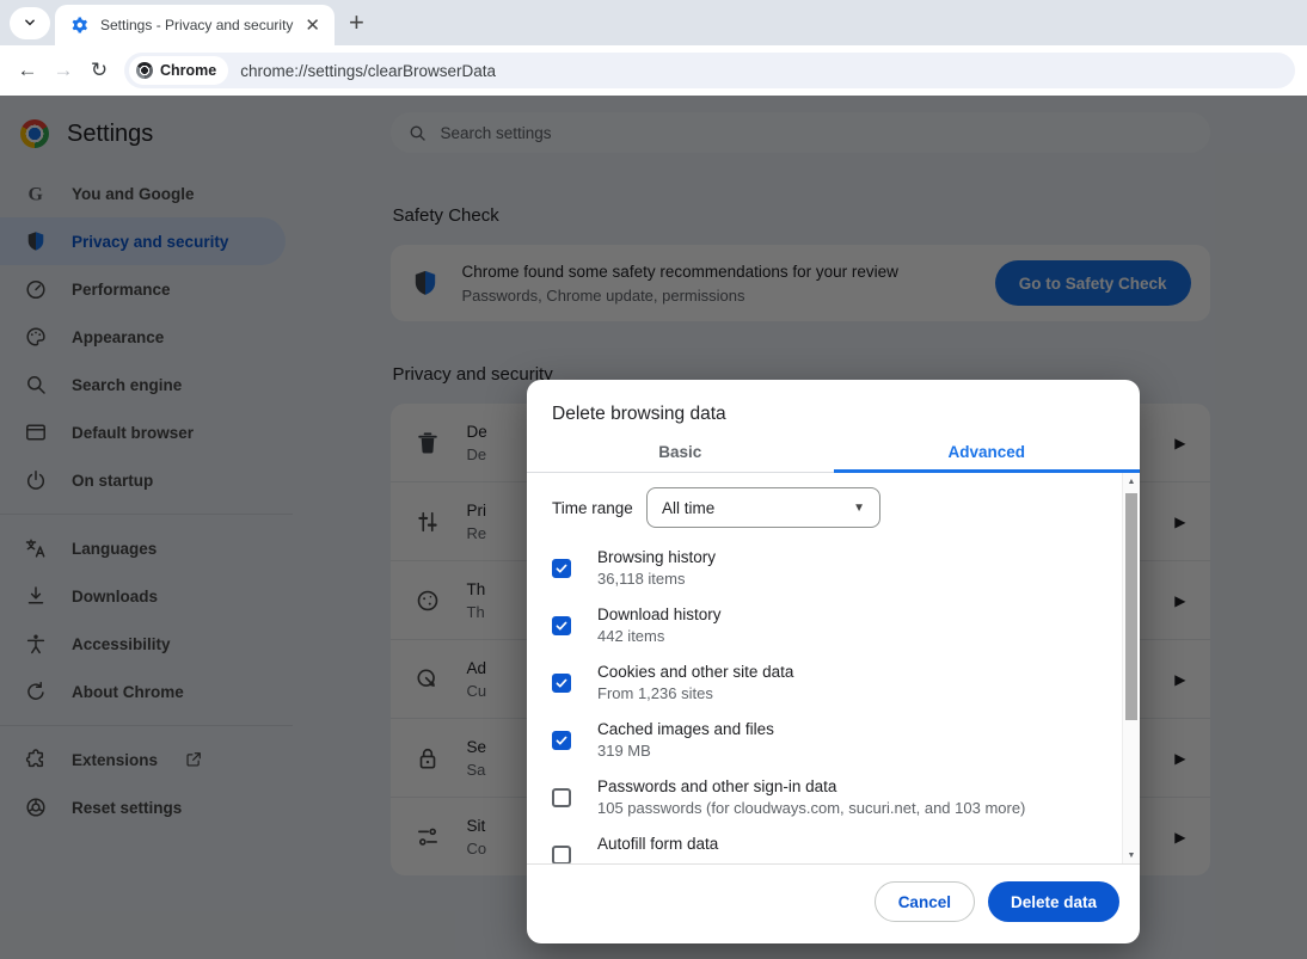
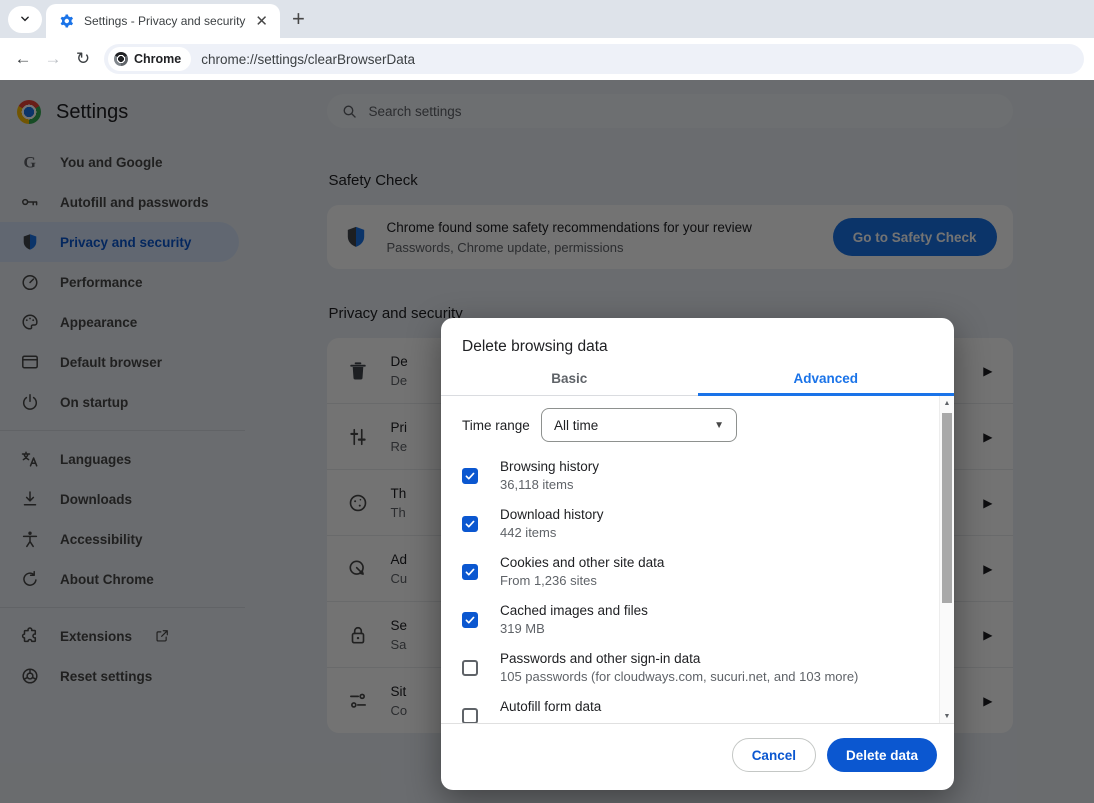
  Settings - Privacy and security
  ✕
  +
  ←
  →
  ↻
  Chrome
  chrome://settings/clearBrowserData
  Settings
  G
  You and Google
+ Autofill and passwords
  Privacy and security
  Performance
  Appearance
- Search engine
  Default browser
  On startup
  Languages
  Downloads
  Accessibility
  About Chrome
  Extensions
  Reset settings
  Search settings
  Safety Check
  Chrome found some safety recommendations for your review
  Passwords, Chrome update, permissions
  Go to Safety Check
  Privacy and security
  De
  De
  ▶
  Pri
  Re
  ▶
  Th
  Th
  ▶
  Ad
  Cu
  ▶
  Se
  Sa
  ▶
  Sit
  Co
  ▶
  Delete browsing data
  Basic
  Advanced
  Time range
  All time
  ▼
  Browsing history
  36,118 items
  Download history
  442 items
  Cookies and other site data
  From 1,236 sites
  Cached images and files
  319 MB
  Passwords and other sign-in data
  105 passwords (for cloudways.com, sucuri.net, and 103 more)
  Autofill form data
  Cancel
  Delete data
